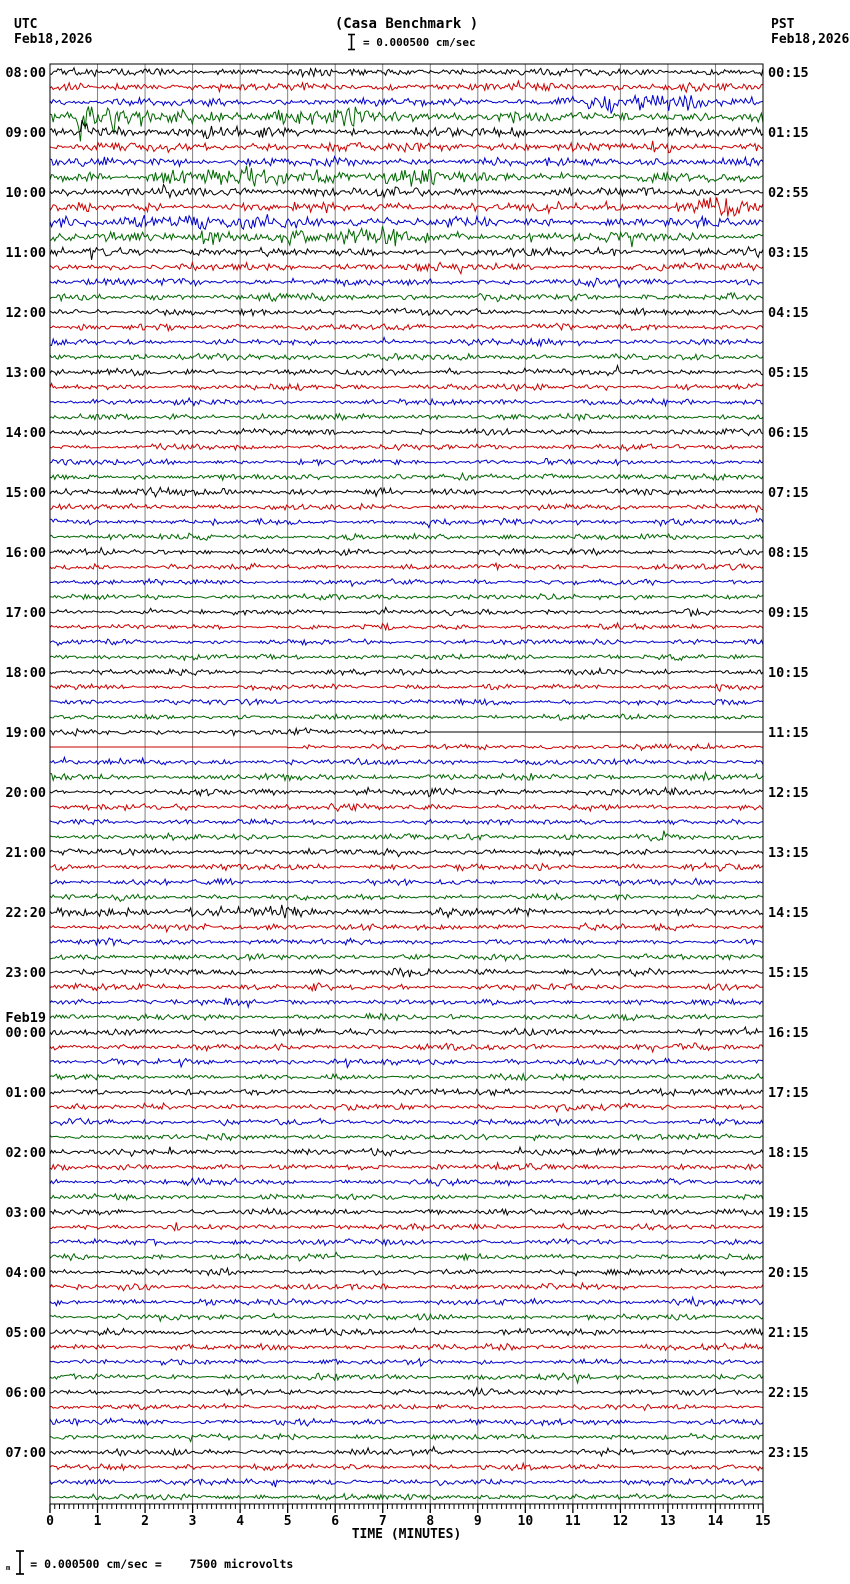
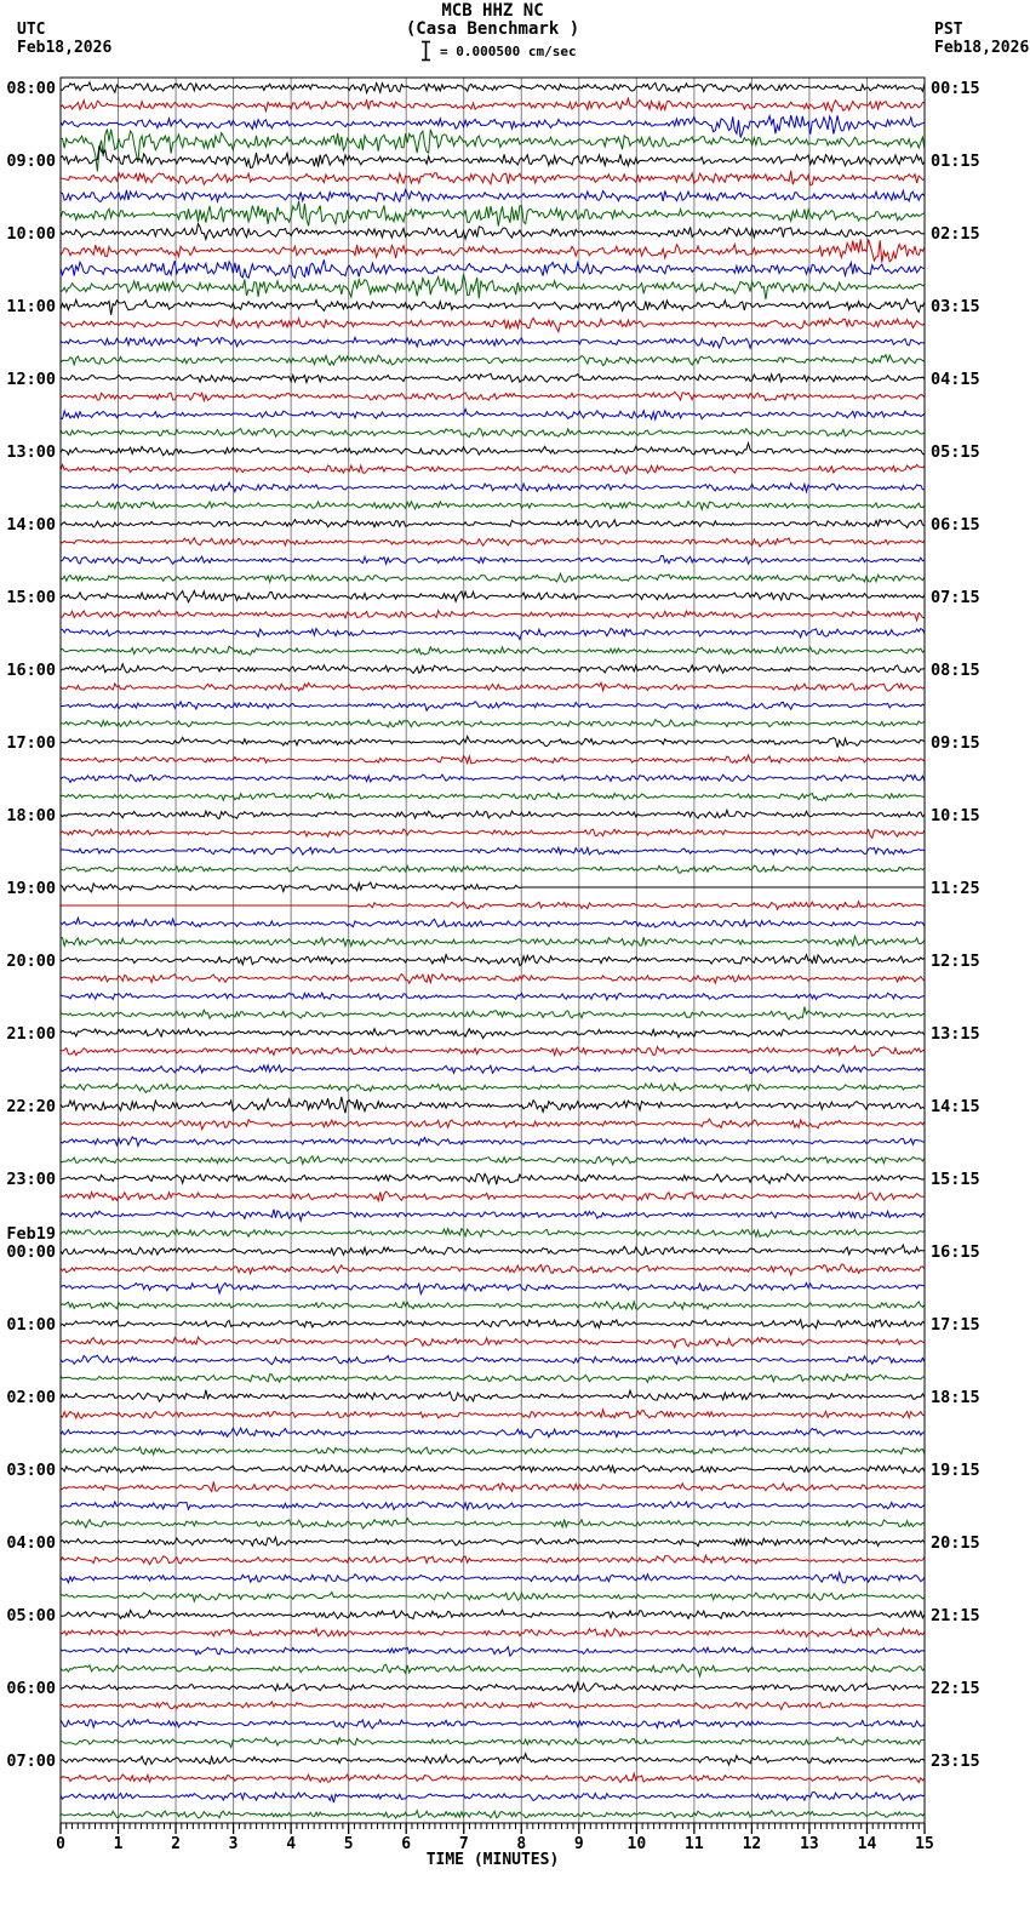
+ MCB HHZ NC
  (Casa Benchmark )
  = 0.000500 cm/sec
  UTC
  Feb18,2026
  PST
  Feb18,2026
  0
  1
  2
  3
  4
  5
  6
  7
  8
  9
  10
  11
  12
  13
  14
  15
  TIME (MINUTES)
  08:00
  09:00
  10:00
  11:00
  12:00
  13:00
  14:00
  15:00
  16:00
  17:00
  18:00
  19:00
  20:00
  21:00
  22:20
  23:00
  00:00
  01:00
  02:00
  03:00
  04:00
  05:00
  06:00
  07:00
  Feb19
  00:15
  01:15
- 02:55
+ 02:15
  03:15
  04:15
  05:15
  06:15
  07:15
  08:15
  09:15
  10:15
- 11:15
+ 11:25
  12:15
  13:15
  14:15
  15:15
  16:15
  17:15
  18:15
  19:15
  20:15
  21:15
  22:15
  23:15
- m
- = 0.000500 cm/sec = 7500 microvolts
